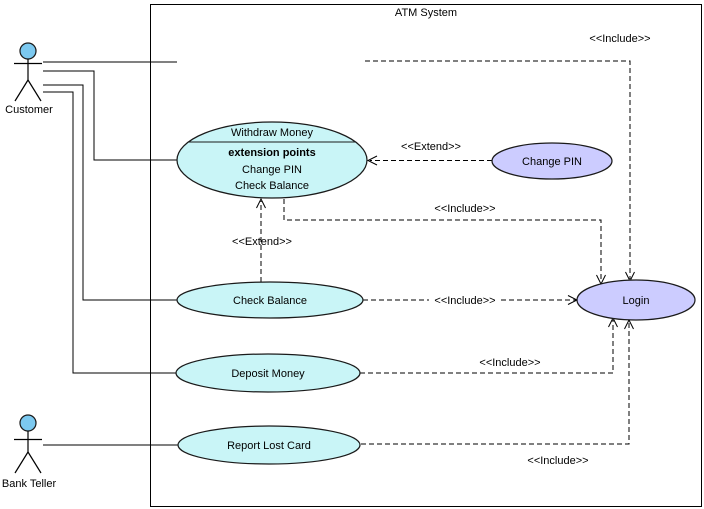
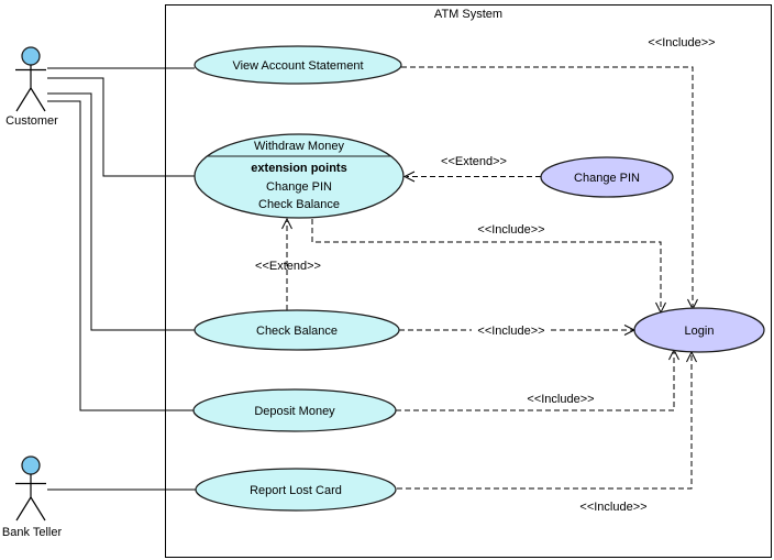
  ATM System
  <<Include>>
  <<Extend>>
  <<Include>>
  <<Extend>>
  <<Include>>
  <<Include>>
  <<Include>>
  Customer
  Bank Teller
+ View Account Statement
  Withdraw Money
  extension points
  Change PIN
  Check Balance
  Change PIN
  Check Balance
  Deposit Money
  Report Lost Card
  Login
